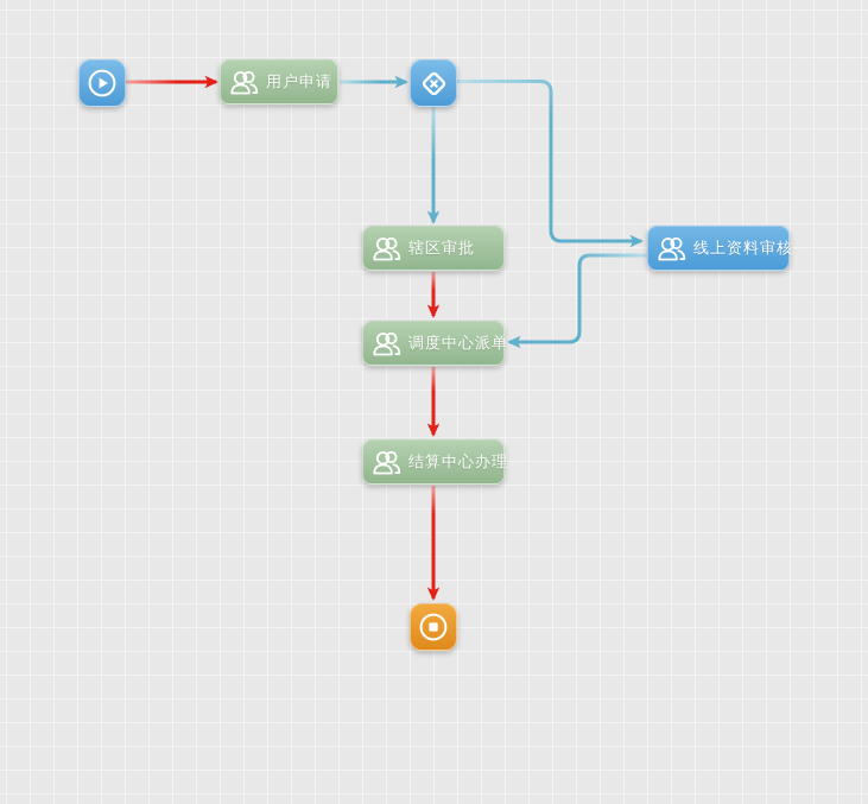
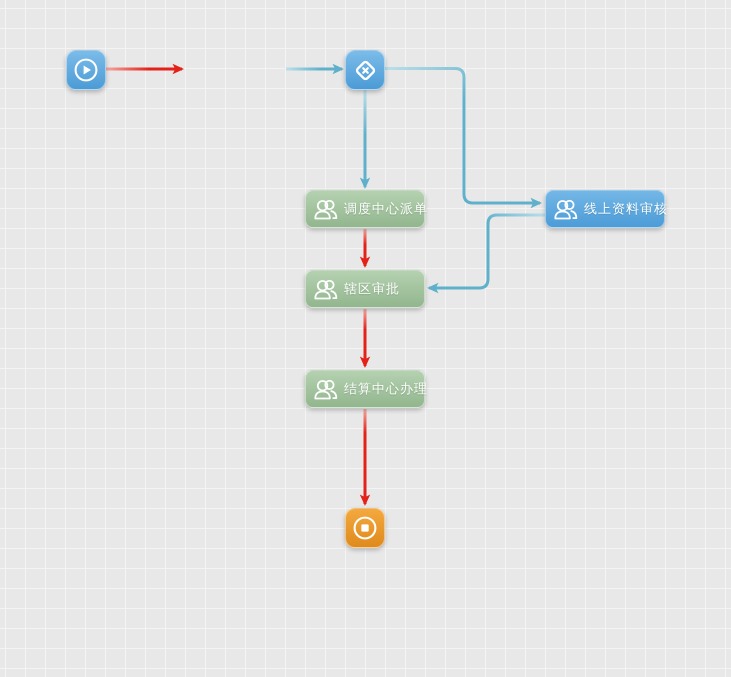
- 用户申请
- 辖区审批
+ 调度中心派单
  线上资料审核
- 调度中心派单
+ 辖区审批
  结算中心办理
